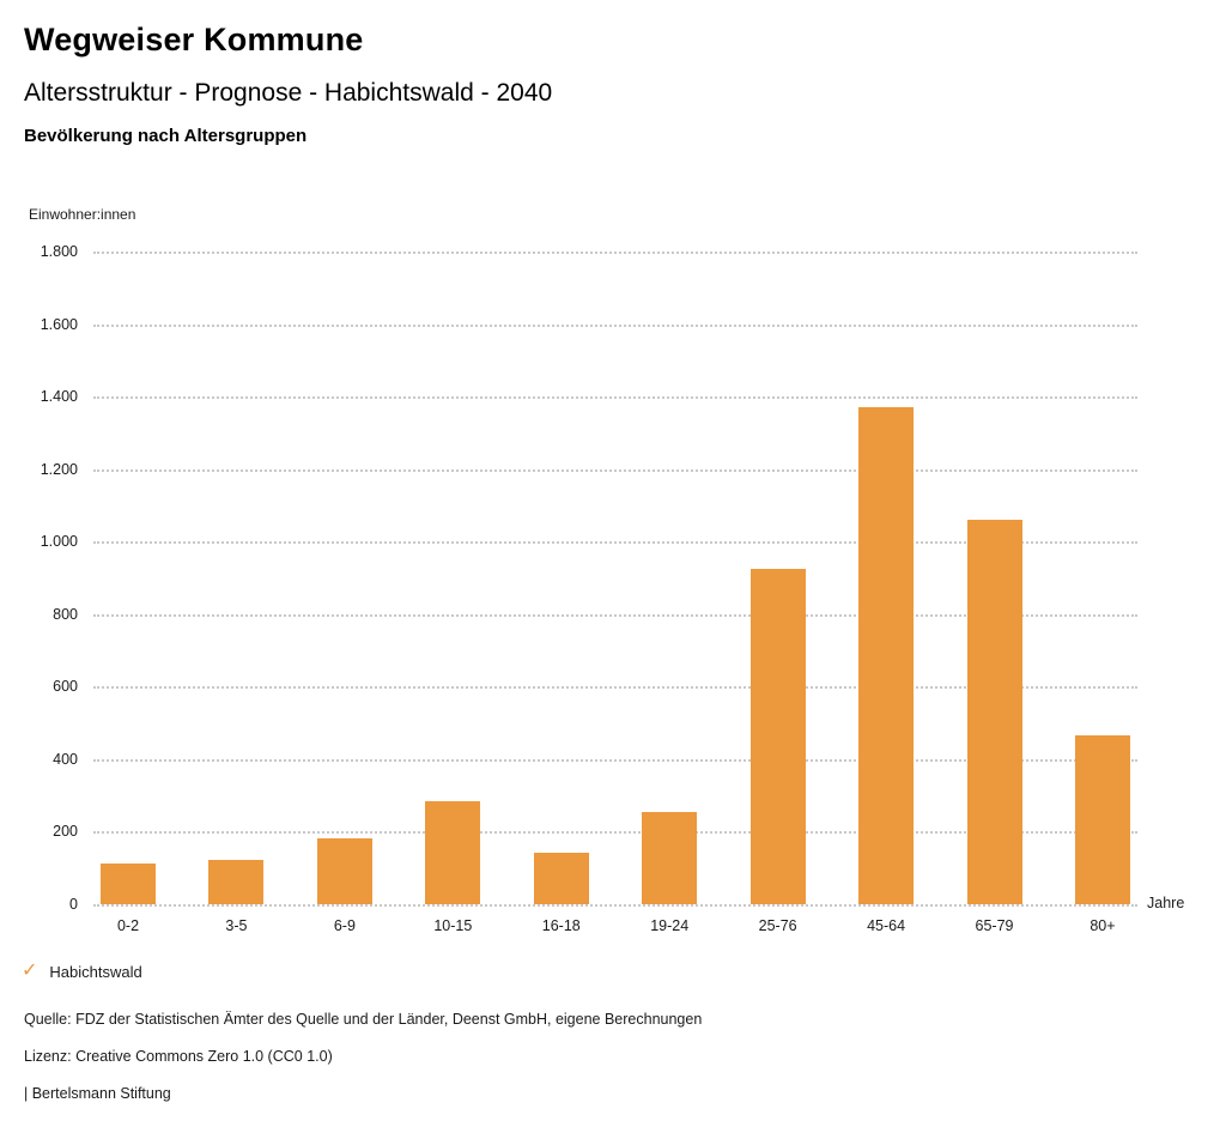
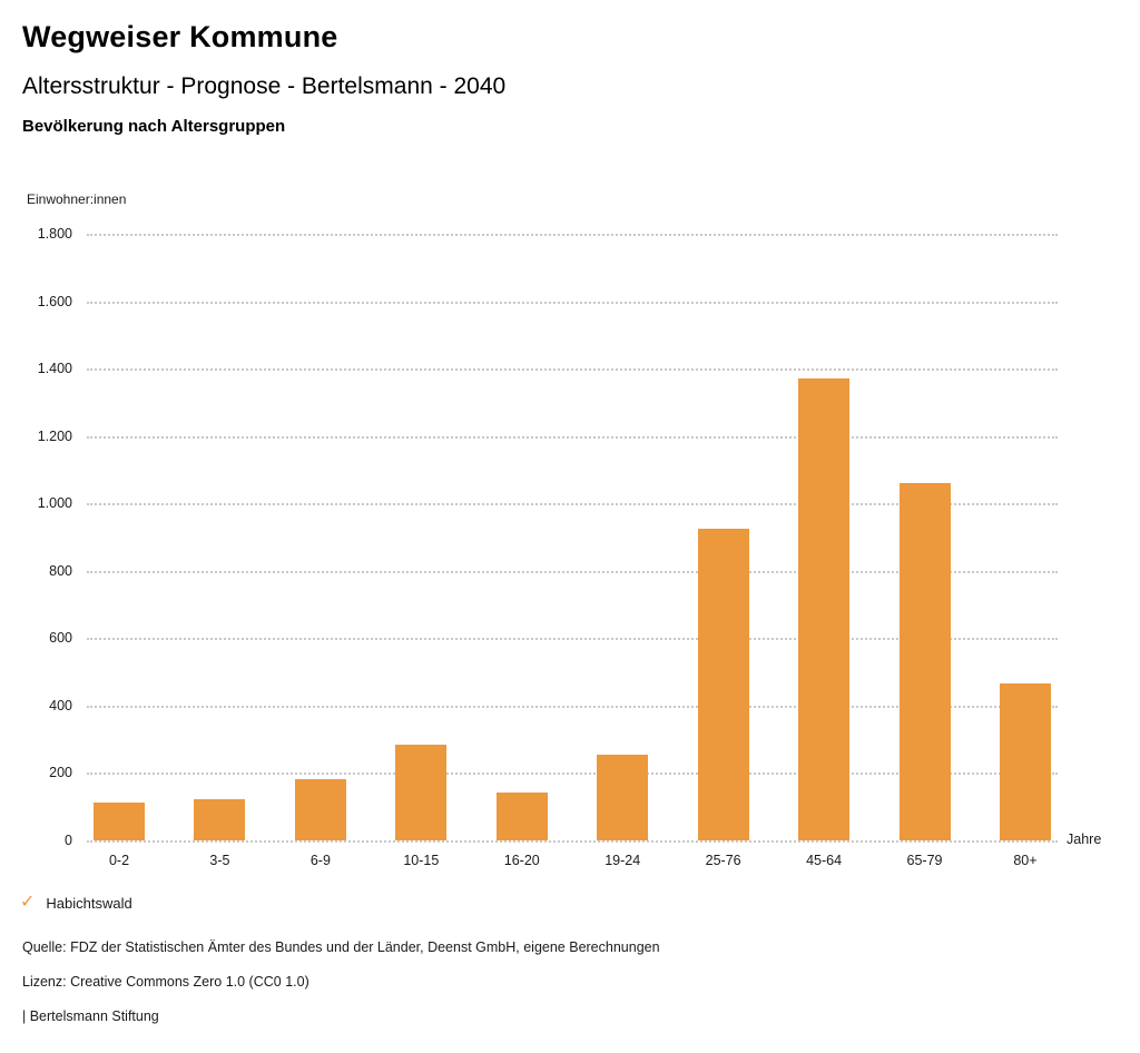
  Wegweiser Kommune
- Altersstruktur - Prognose - Habichtswald - 2040
+ Altersstruktur - Prognose - Bertelsmann - 2040
  Bevölkerung nach Altersgruppen
  Einwohner:innen
  1.800
  1.600
  1.400
  1.200
  1.000
  800
  600
  400
  200
  0
  0-2
  3-5
  6-9
  10-15
- 16-18
+ 16-20
  19-24
  25-76
  45-64
  65-79
  80+
  Jahre
  ✓
  Habichtswald
- Quelle: FDZ der Statistischen Ämter des Quelle und der Länder, Deenst GmbH, eigene Berechnungen
+ Quelle: FDZ der Statistischen Ämter des Bundes und der Länder, Deenst GmbH, eigene Berechnungen
  Lizenz: Creative Commons Zero 1.0 (CC0 1.0)
  | Bertelsmann Stiftung
